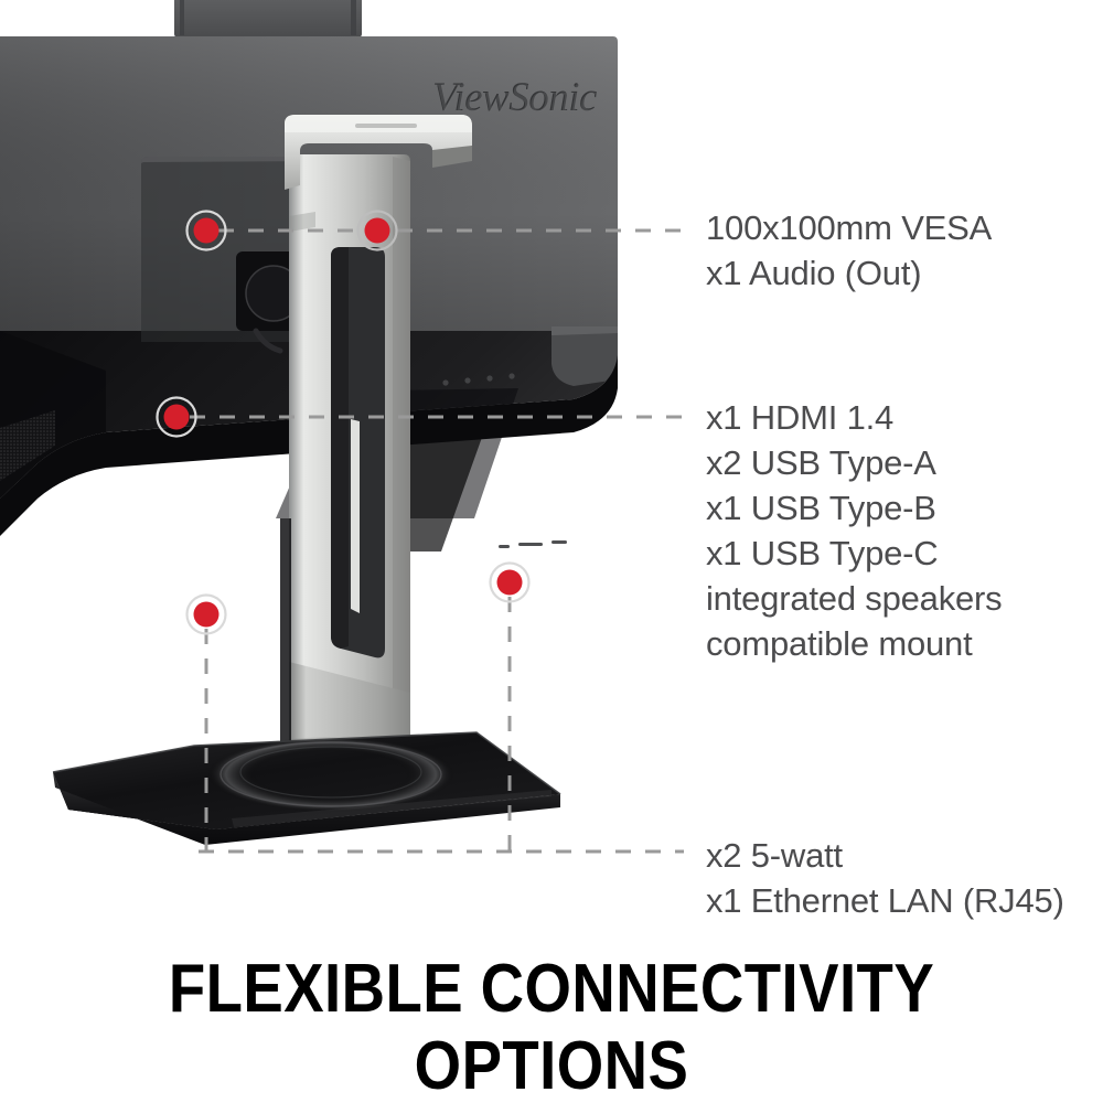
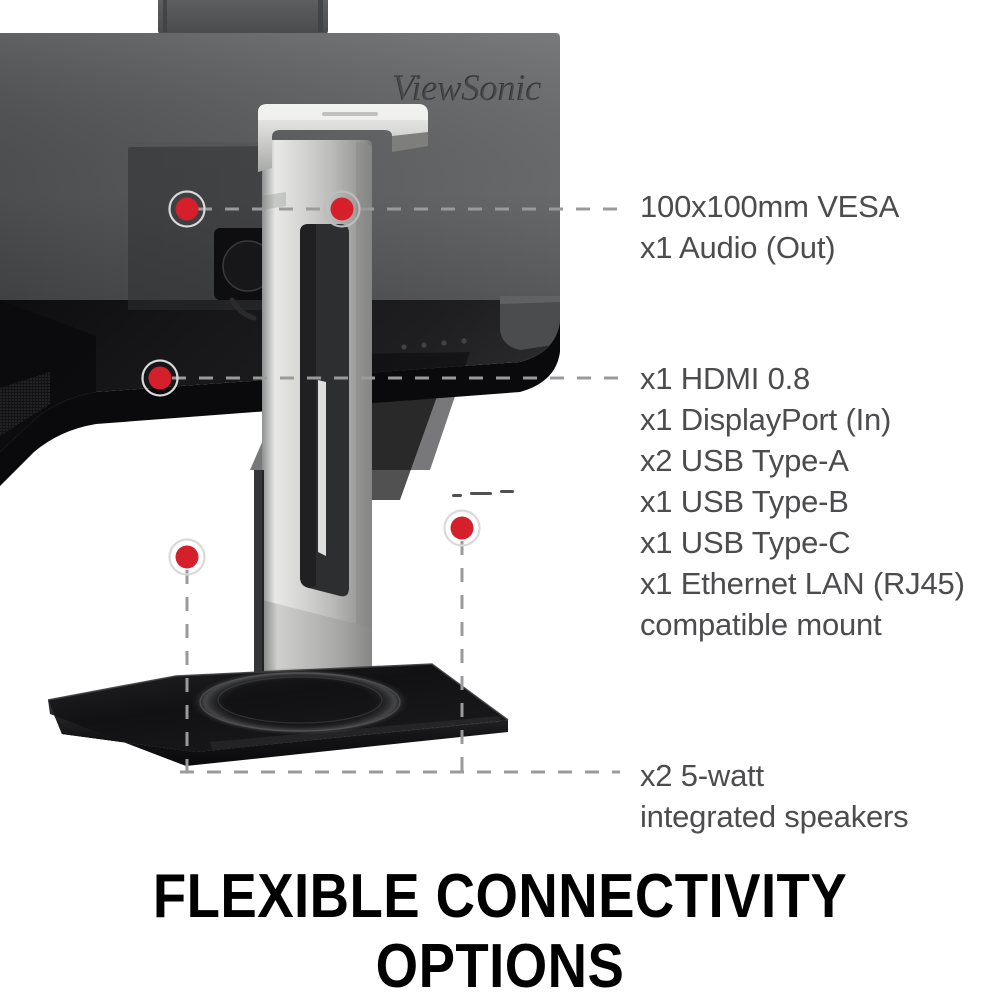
  ViewSonic
  100x100mm VESA
  x1 Audio (Out)
- x1 HDMI 1.4
+ x1 HDMI 0.8
+ x1 DisplayPort (In)
  x2 USB Type-A
  x1 USB Type-B
  x1 USB Type-C
- integrated speakers
+ x1 Ethernet LAN (RJ45)
  compatible mount
  x2 5-watt
- x1 Ethernet LAN (RJ45)
+ integrated speakers
  FLEXIBLE CONNECTIVITY OPTIONS
